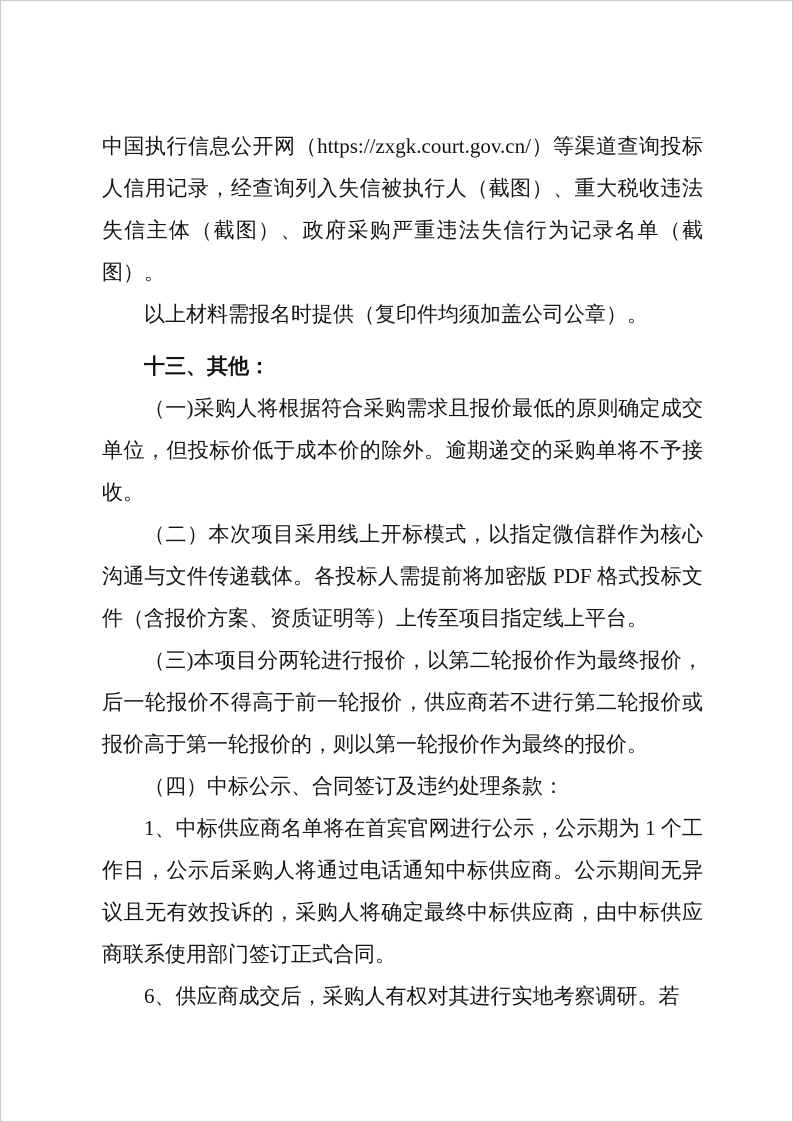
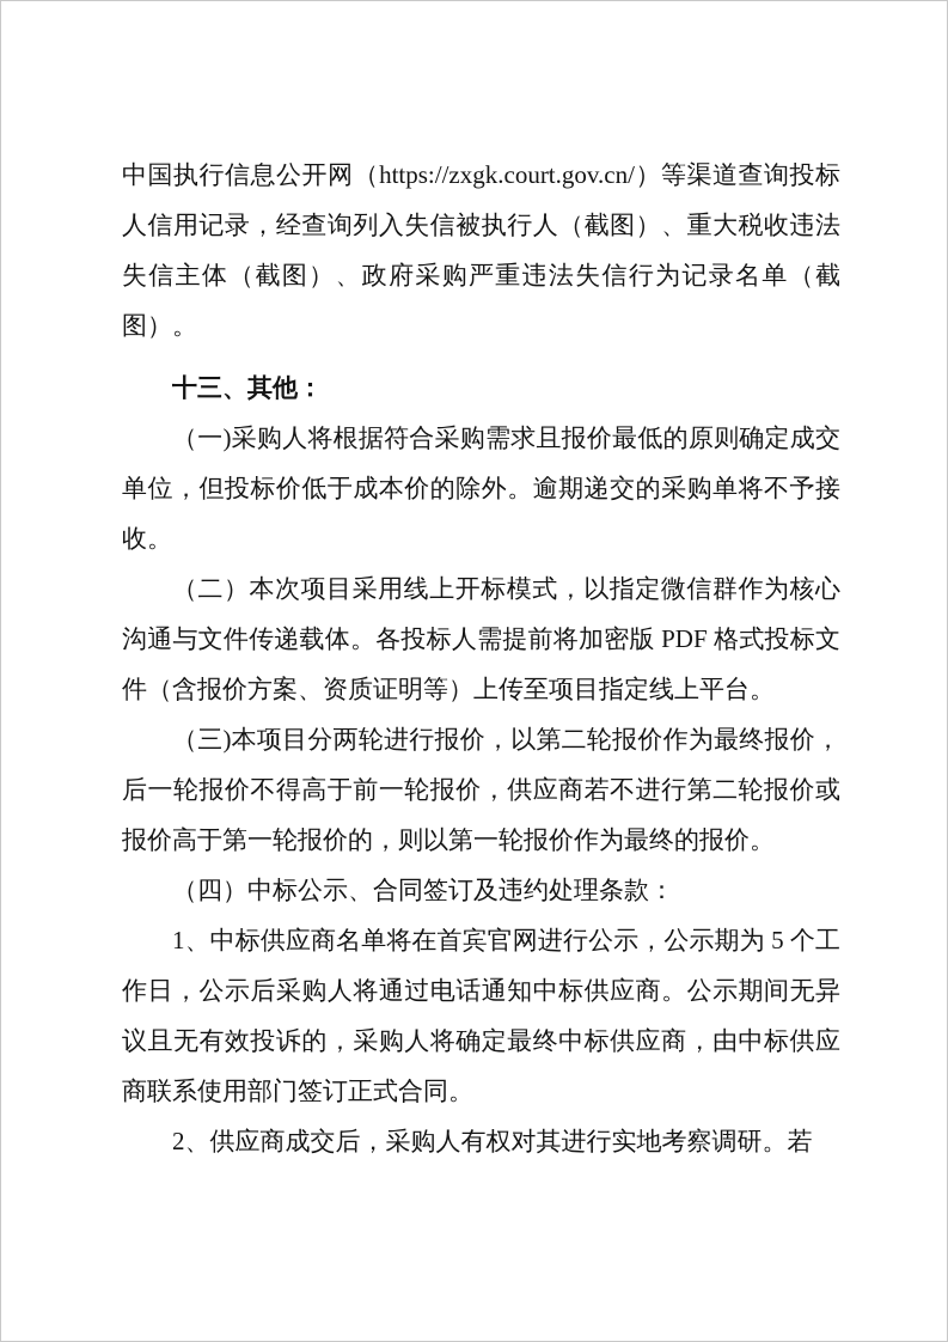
  中国执行信息公开网（https://zxgk.court.gov.cn/）等渠道查询投标人信用记录，经查询列入失信被执行人（截图）、重大税收违法失信主体（截图）、政府采购严重违法失信行为记录名单（截图）。
- 以上材料需报名时提供（复印件均须加盖公司公章）。
  十三、其他：
  （一)采购人将根据符合采购需求且报价最低的原则确定成交单位，但投标价低于成本价的除外。逾期递交的采购单将不予接收。
  （二）本次项目采用线上开标模式，以指定微信群作为核心沟通与文件传递载体。各投标人需提前将加密版 PDF 格式投标文件（含报价方案、资质证明等）上传至项目指定线上平台。
  （三)本项目分两轮进行报价，以第二轮报价作为最终报价，后一轮报价不得高于前一轮报价，供应商若不进行第二轮报价或报价高于第一轮报价的，则以第一轮报价作为最终的报价。
  （四）中标公示、合同签订及违约处理条款：
- 1、中标供应商名单将在首宾官网进行公示，公示期为 1 个工作日，公示后采购人将通过电话通知中标供应商。公示期间无异议且无有效投诉的，采购人将确定最终中标供应商，由中标供应商联系使用部门签订正式合同。
+ 1、中标供应商名单将在首宾官网进行公示，公示期为 5 个工作日，公示后采购人将通过电话通知中标供应商。公示期间无异议且无有效投诉的，采购人将确定最终中标供应商，由中标供应商联系使用部门签订正式合同。
- 6、供应商成交后，采购人有权对其进行实地考察调研。若
+ 2、供应商成交后，采购人有权对其进行实地考察调研。若
